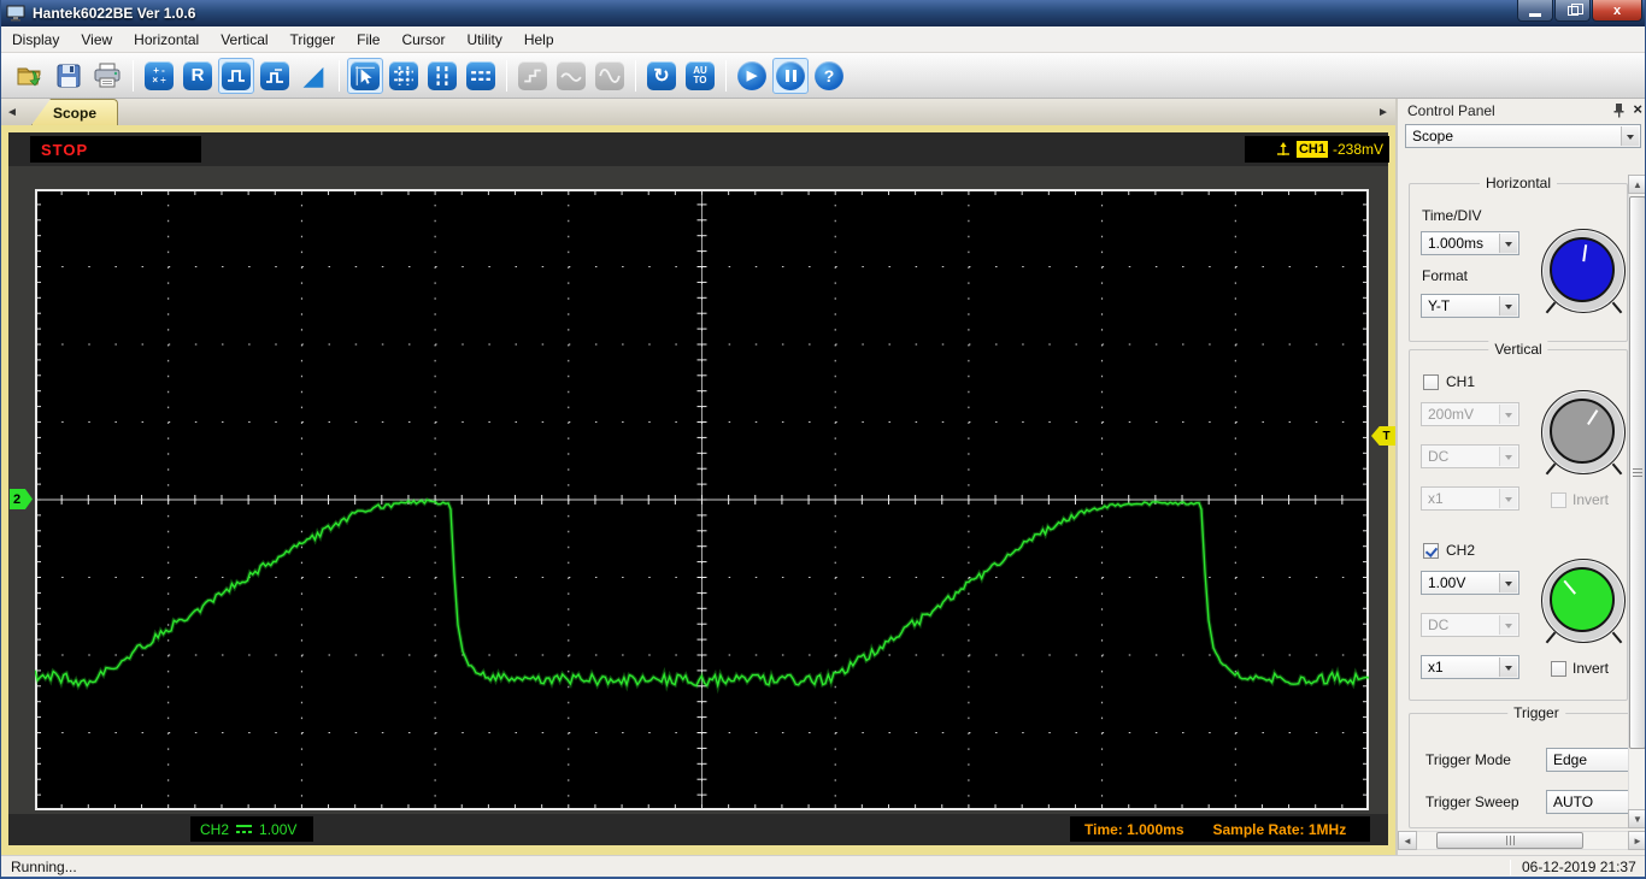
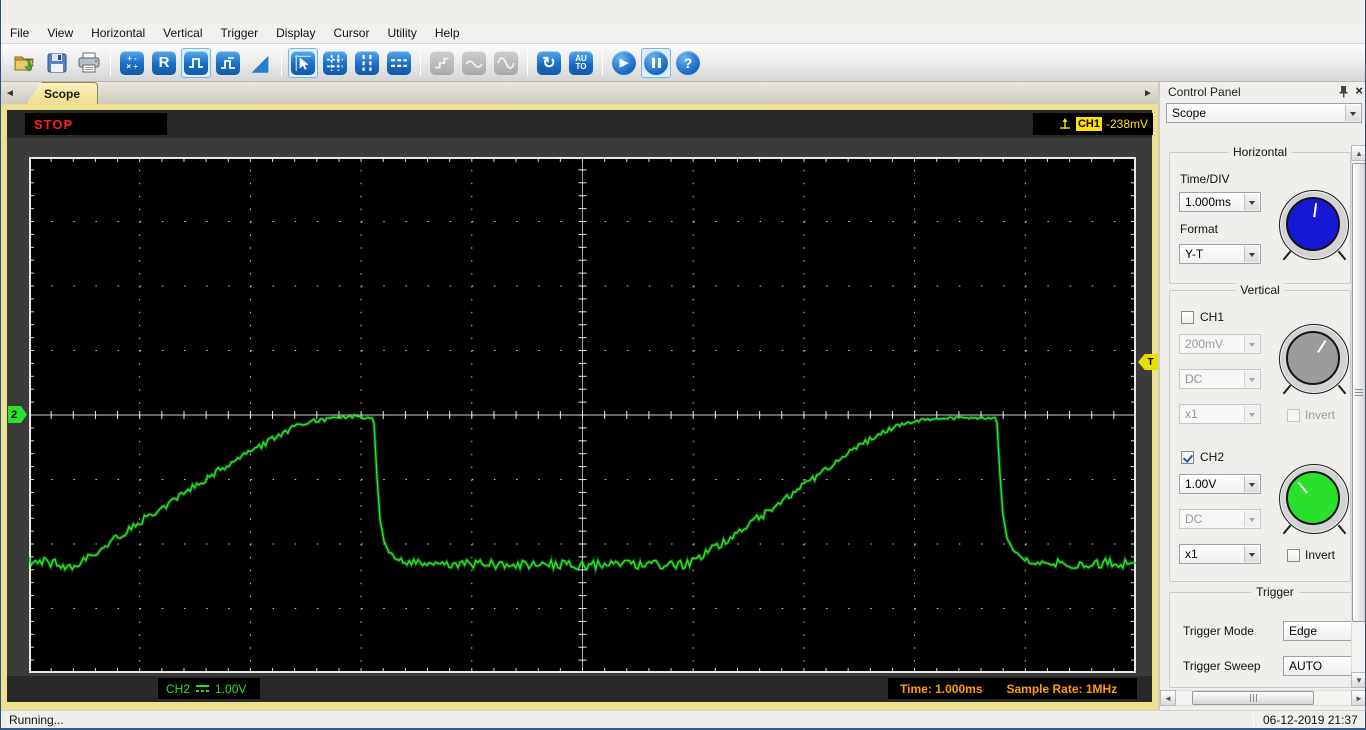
- Hantek6022BE Ver 1.0.6
- x
- Display
+ File
  View
  Horizontal
  Vertical
  Trigger
- File
+ Display
  Cursor
  Utility
  Help
  + -
  × ÷
  R
  ◢
  ↻
  AU
  TO
  ▶
  ?
  ◄
  Scope
  ►
  STOP
  CH1
  -238mV
  2
  T
  CH2
  1.00V
  Time: 1.000ms
  Sample Rate: 1MHz
  Control Panel
  ×
  Scope
  Horizontal
  Time/DIV
  1.000ms
  Format
  Y-T
  Vertical
  CH1
  200mV
  DC
  x1
  Invert
  CH2
  1.00V
  DC
  x1
  Invert
  Trigger
  Trigger Mode
  Edge
  Trigger Sweep
  AUTO
  ▲
  ▼
  ◄
  ►
  Running...
  06-12-2019 21:37
